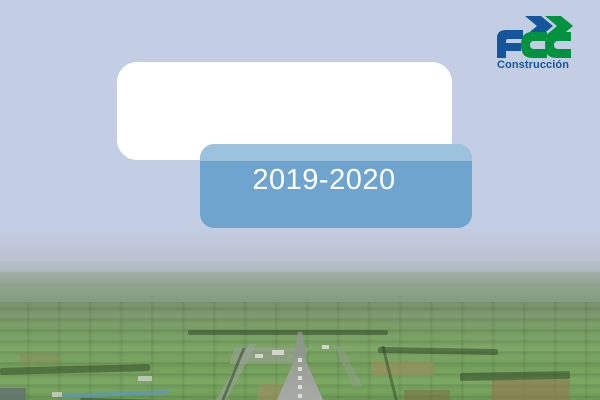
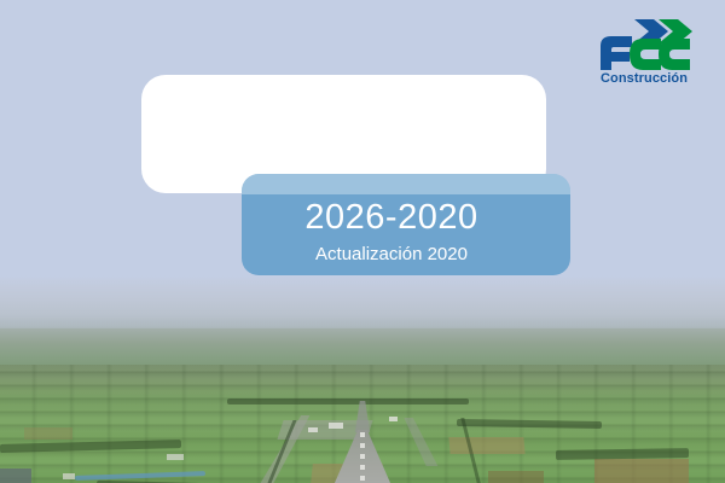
- 2019-2020
+ 2026-2020
+ Actualización 2020
  Construcción
